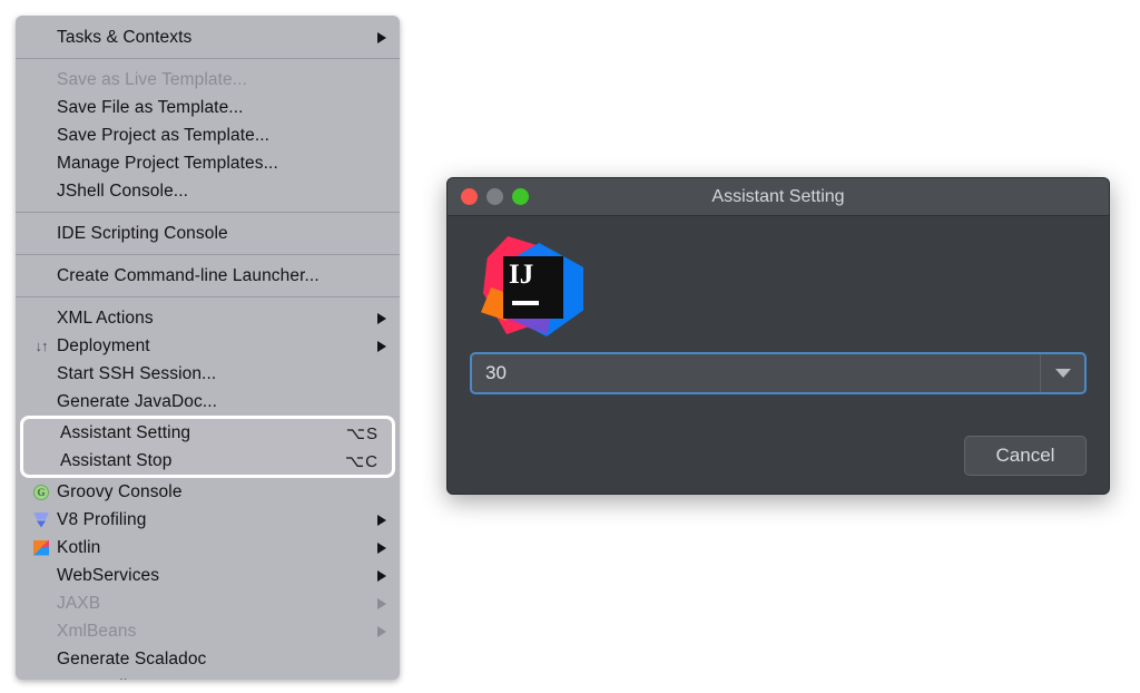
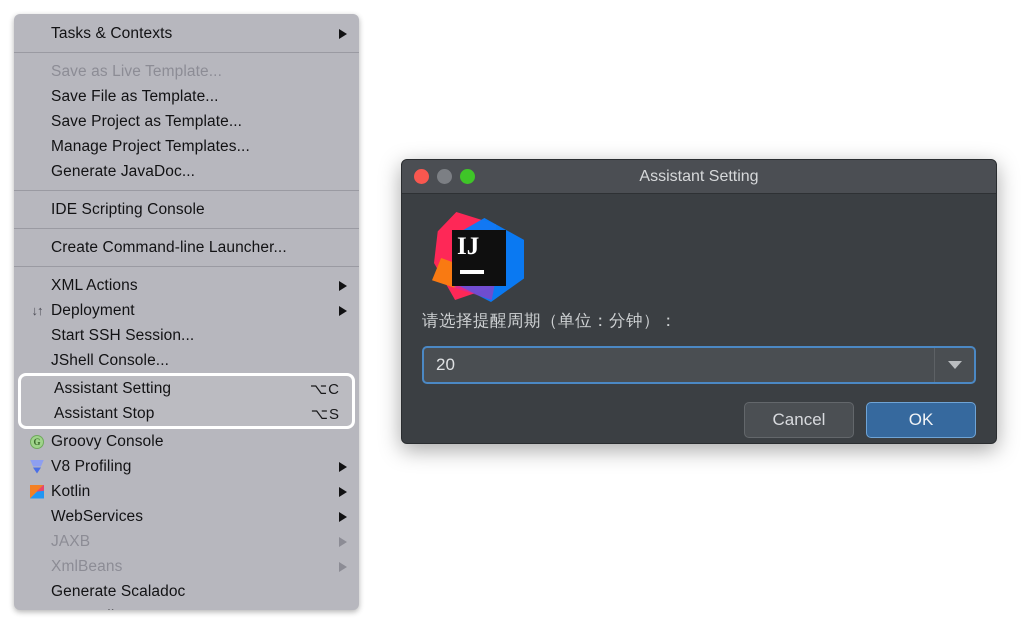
  Tasks & Contexts
  Save as Live Template...
  Save File as Template...
  Save Project as Template...
  Manage Project Templates...
- JShell Console...
+ Generate JavaDoc...
  IDE Scripting Console
  Create Command-line Launcher...
  XML Actions
  ↓↑
  Deployment
  Start SSH Session...
- Generate JavaDoc...
+ JShell Console...
  Assistant Setting
- ⌥S
+ ⌥C
  Assistant Stop
- ⌥C
+ ⌥S
  G
  Groovy Console
  V8 Profiling
  Kotlin
  WebServices
  JAXB
  XmlBeans
  Generate Scaladoc
  Assistant Setting
  IJ
+ 请选择提醒周期（单位：分钟）：
- 30
+ 20
  Cancel
+ OK
